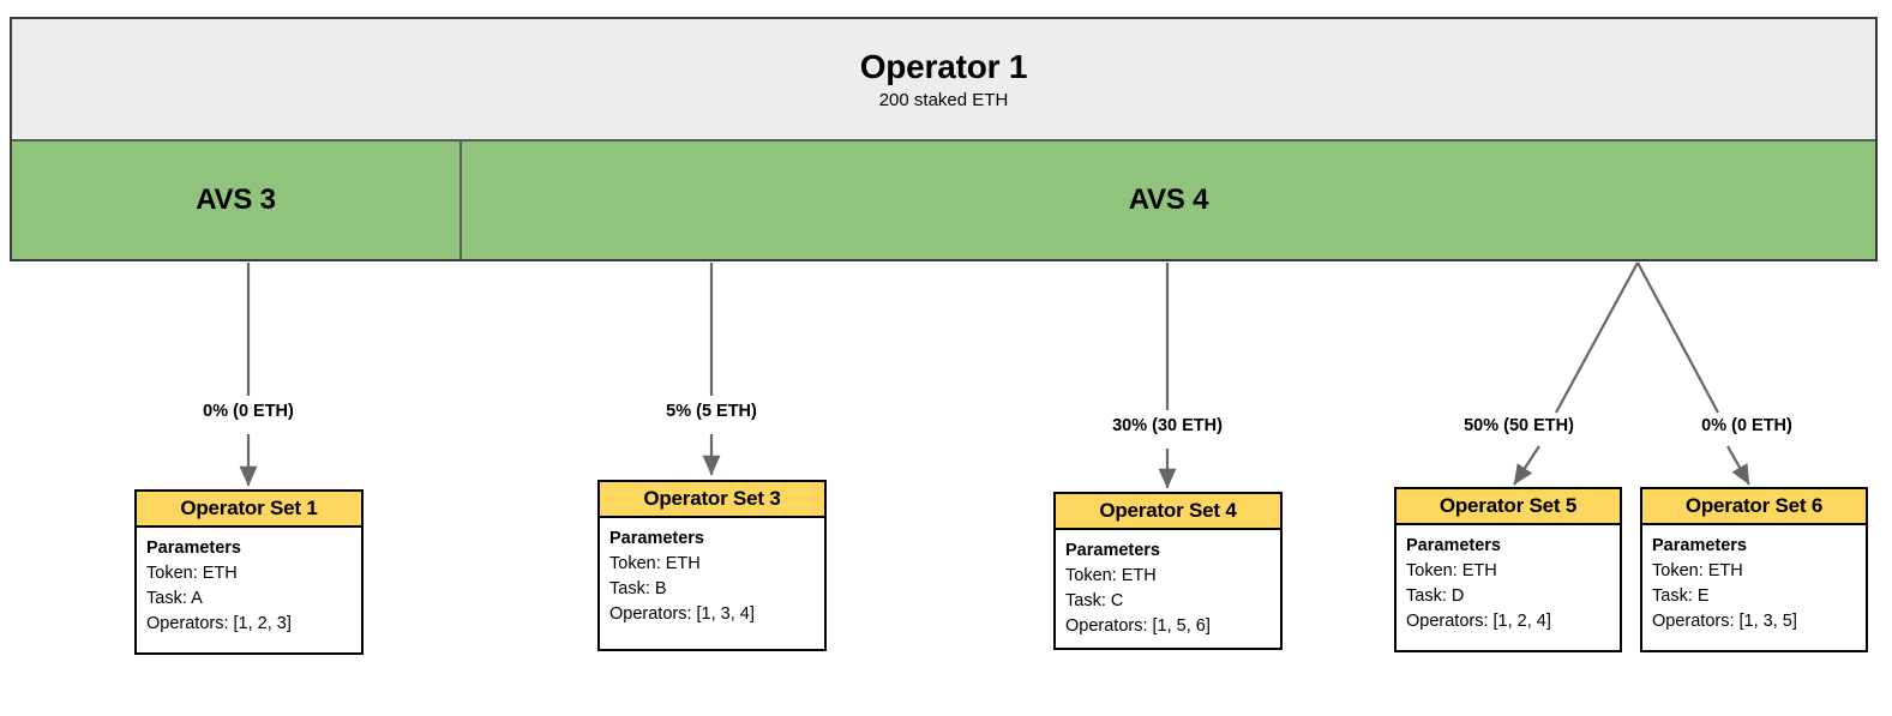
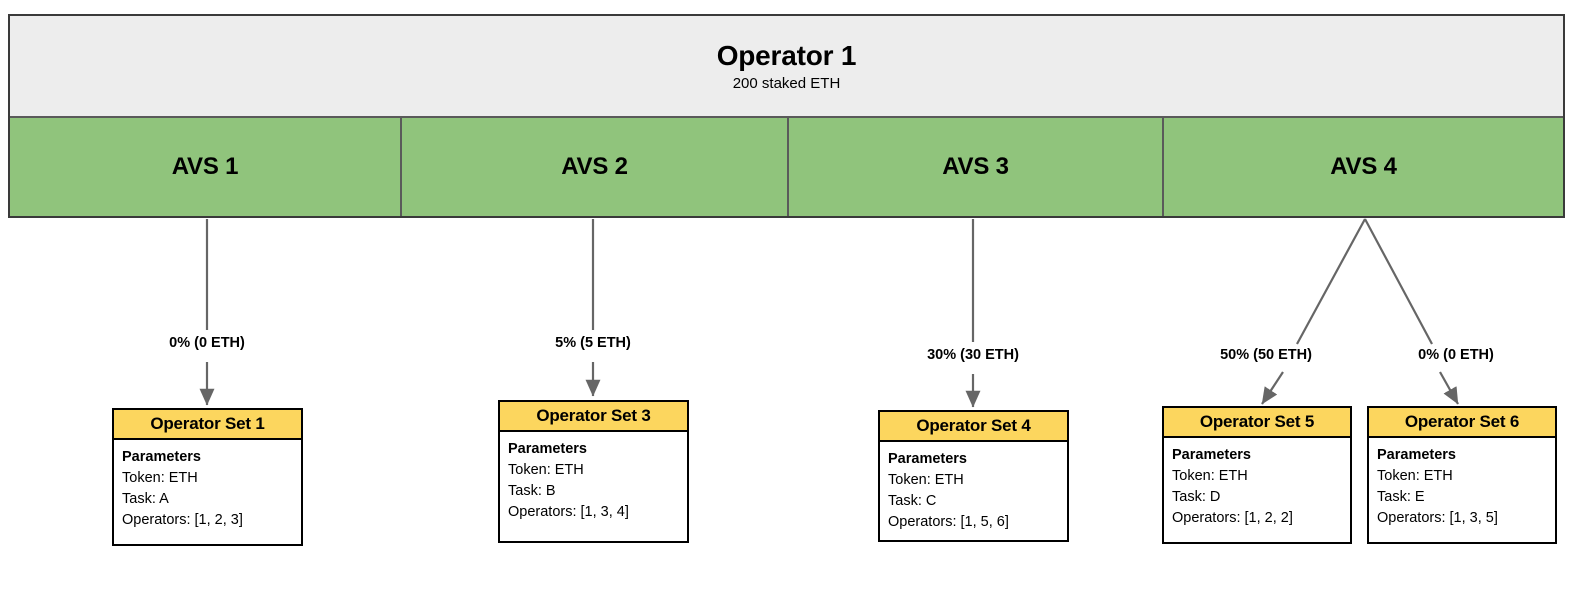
  Operator 1
  200 staked ETH
+ AVS 1
+ AVS 2
  AVS 3
  AVS 4
  0% (0 ETH)
  5% (5 ETH)
  30% (30 ETH)
  50% (50 ETH)
  0% (0 ETH)
  Operator Set 1
  Parameters
  Token: ETH
  Task: A
  Operators: [1, 2, 3]
  Operator Set 3
  Parameters
  Token: ETH
  Task: B
  Operators: [1, 3, 4]
  Operator Set 4
  Parameters
  Token: ETH
  Task: C
  Operators: [1, 5, 6]
  Operator Set 5
  Parameters
  Token: ETH
  Task: D
- Operators: [1, 2, 4]
+ Operators: [1, 2, 2]
  Operator Set 6
  Parameters
  Token: ETH
  Task: E
  Operators: [1, 3, 5]
